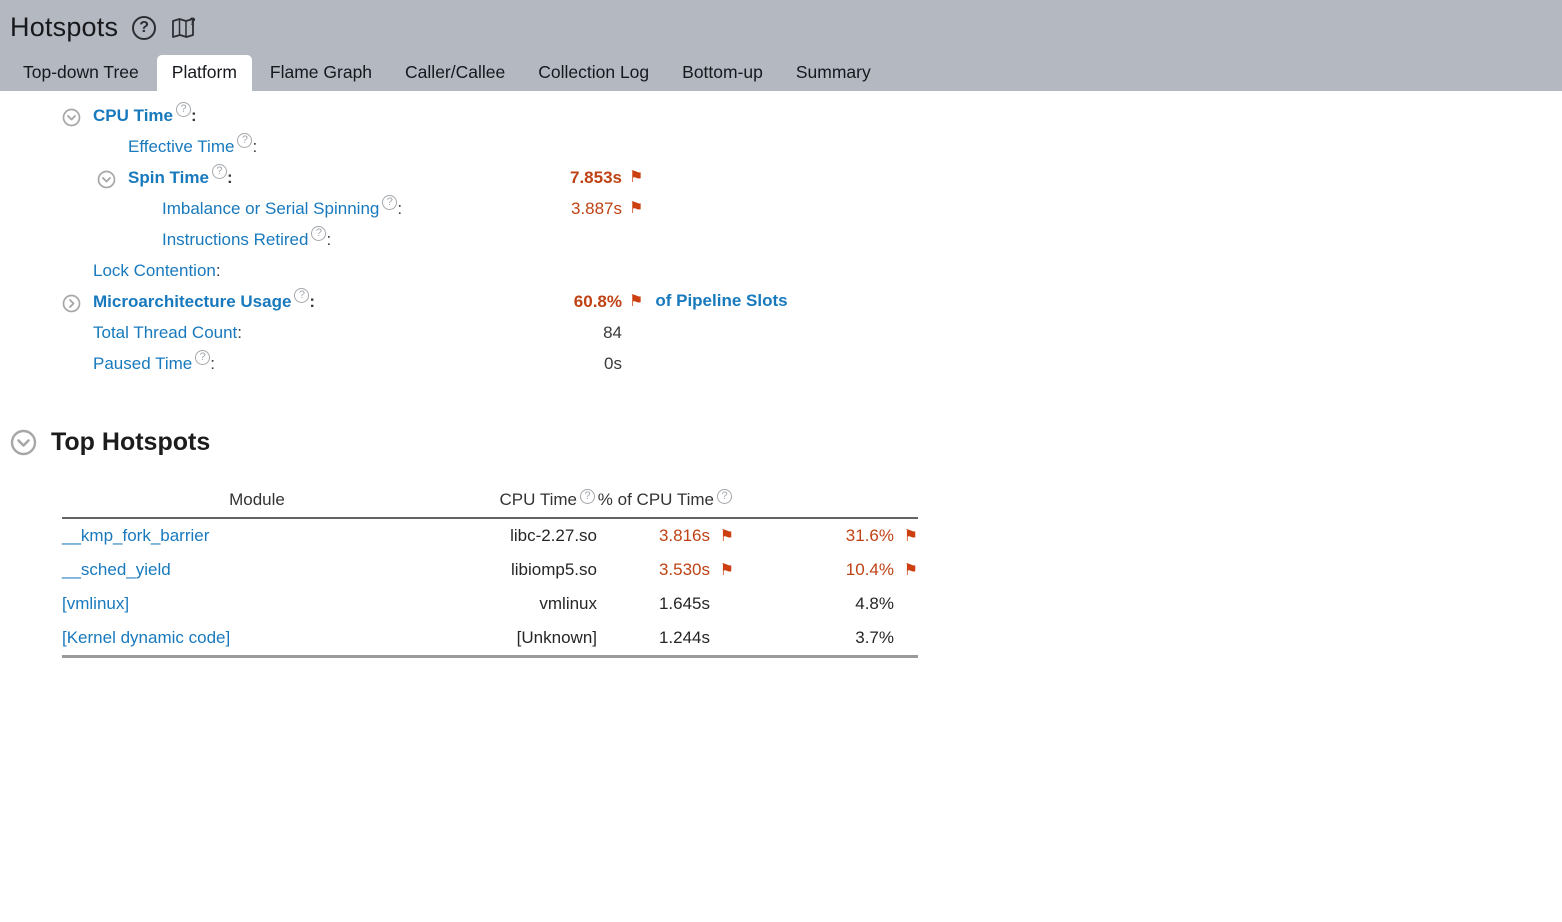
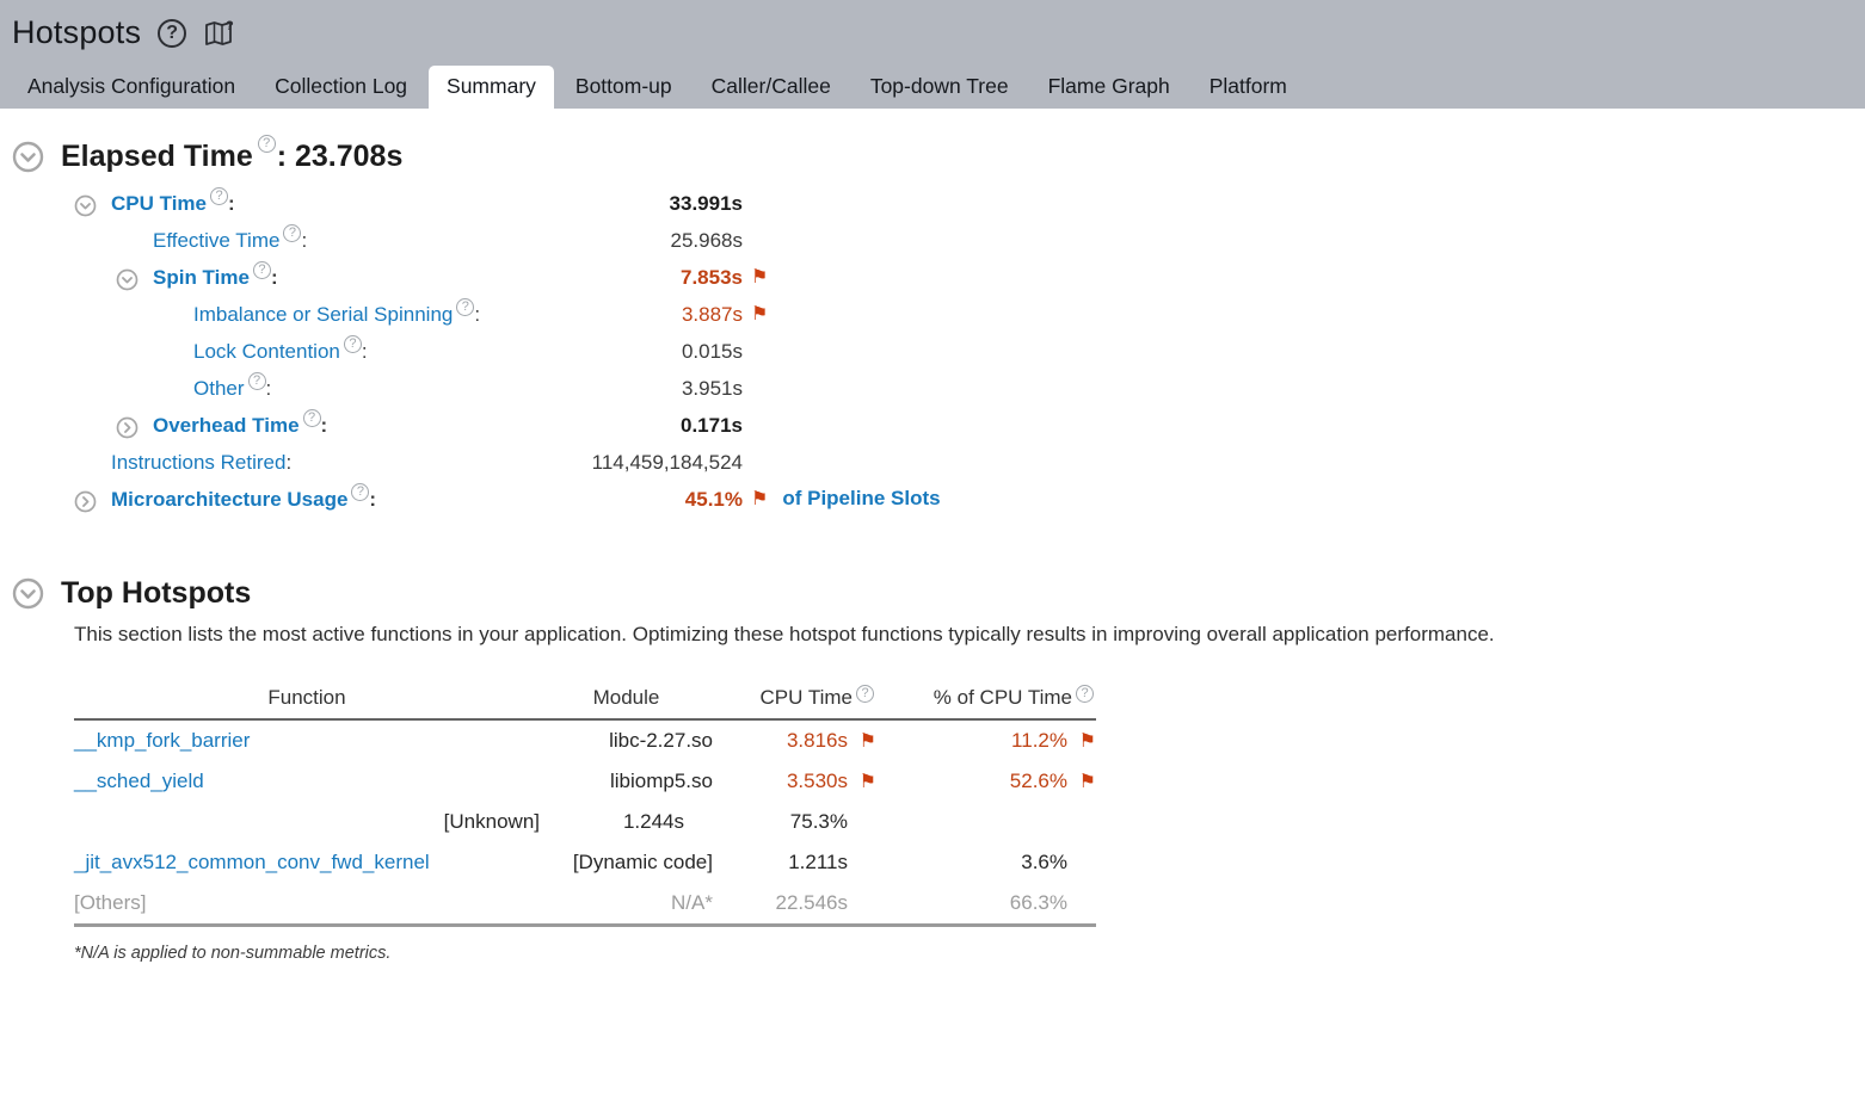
  Hotspots
  ?
  ?
+ Analysis Configuration
- Top-down Tree
+ Collection Log
- Platform
+ Summary
- Flame Graph
+ Bottom-up
  Caller/Callee
- Collection Log
+ Top-down Tree
- Bottom-up
+ Flame Graph
- Summary
+ Platform
+ Elapsed Time ?: 23.708s
+ 33.991s
  CPU Time ?:
+ 25.968s
  Effective Time ?:
  7.853s
  Spin Time ?:
  ⚑
  3.887s
  Imbalance or Serial Spinning ?:
  ⚑
+ 0.015s
- Instructions Retired ?:
+ Lock Contention ?:
+ 3.951s
+ Other ?:
+ 0.171s
+ Overhead Time ?:
+ 114,459,184,524
- Lock Contention:
+ Instructions Retired:
- 60.8%
+ 45.1%
  Microarchitecture Usage ?:
  ⚑ of Pipeline Slots
- 84
- Total Thread Count:
- 0s
- Paused Time ?:
  Top Hotspots
+ This section lists the most active functions in your application. Optimizing these hotspot functions typically results in improving overall application performance.
+ Function
  Module
  CPU Time
  ?
  % of CPU Time
  ?
  __kmp_fork_barrier
  libc-2.27.so
  3.816s
  ⚑
- 31.6%
+ 11.2%
  ⚑
  __sched_yield
  libiomp5.so
  3.530s
  ⚑
- 10.4%
+ 52.6%
  ⚑
- [vmlinux]
- vmlinux
- 1.645s
- 4.8%
- [Kernel dynamic code]
  [Unknown]
  1.244s
- 3.7%
+ 75.3%
+ _jit_avx512_common_conv_fwd_kernel
+ [Dynamic code]
+ 1.211s
+ 3.6%
+ [Others]
+ N/A*
+ 22.546s
+ 66.3%
+ *N/A is applied to non-summable metrics.
